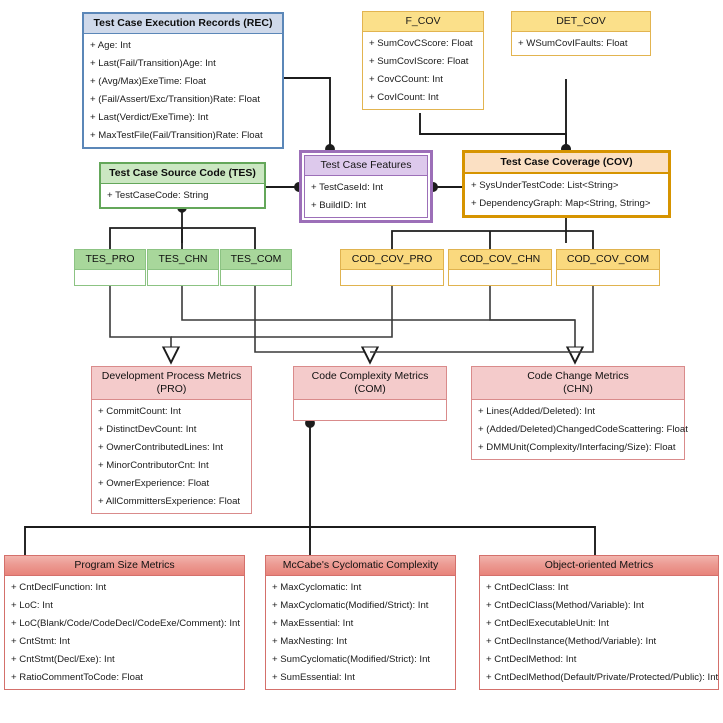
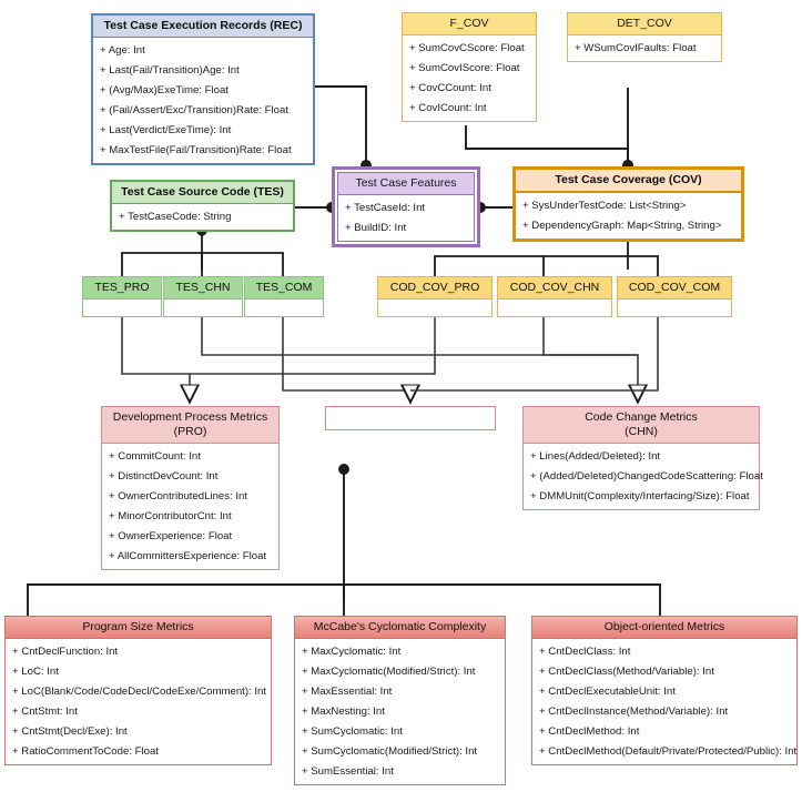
  Test Case Execution Records (REC)
  + Age: Int
  + Last(Fail/Transition)Age: Int
  + (Avg/Max)ExeTime: Float
  + (Fail/Assert/Exc/Transition)Rate: Float
  + Last(Verdict/ExeTime): Int
  + MaxTestFile(Fail/Transition)Rate: Float
  F_COV
  + SumCovCScore: Float
  + SumCovIScore: Float
  + CovCCount: Int
  + CovICount: Int
  DET_COV
  + WSumCovIFaults: Float
  Test Case Source Code (TES)
  + TestCaseCode: String
  Test Case Features
  + TestCaseId: Int
  + BuildID: Int
  Test Case Coverage (COV)
  + SysUnderTestCode: List<String>
  + DependencyGraph: Map<String, String>
  TES_PRO
  TES_CHN
  TES_COM
  COD_COV_PRO
  COD_COV_CHN
  COD_COV_COM
  Development Process Metrics
  (PRO)
  + CommitCount: Int
  + DistinctDevCount: Int
  + OwnerContributedLines: Int
  + MinorContributorCnt: Int
  + OwnerExperience: Float
  + AllCommittersExperience: Float
- Code Complexity Metrics
- (COM)
  Code Change Metrics
  (CHN)
  + Lines(Added/Deleted): Int
  + (Added/Deleted)ChangedCodeScattering: Float
  + DMMUnit(Complexity/Interfacing/Size): Float
  Program Size Metrics
  + CntDeclFunction: Int
  + LoC: Int
  + LoC(Blank/Code/CodeDecl/CodeExe/Comment): Int
  + CntStmt: Int
  + CntStmt(Decl/Exe): Int
  + RatioCommentToCode: Float
  McCabe's Cyclomatic Complexity
  + MaxCyclomatic: Int
  + MaxCyclomatic(Modified/Strict): Int
  + MaxEssential: Int
  + MaxNesting: Int
+ + SumCyclomatic: Int
  + SumCyclomatic(Modified/Strict): Int
  + SumEssential: Int
  Object-oriented Metrics
  + CntDeclClass: Int
  + CntDeclClass(Method/Variable): Int
  + CntDeclExecutableUnit: Int
  + CntDeclInstance(Method/Variable): Int
  + CntDeclMethod: Int
  + CntDeclMethod(Default/Private/Protected/Public): Int
